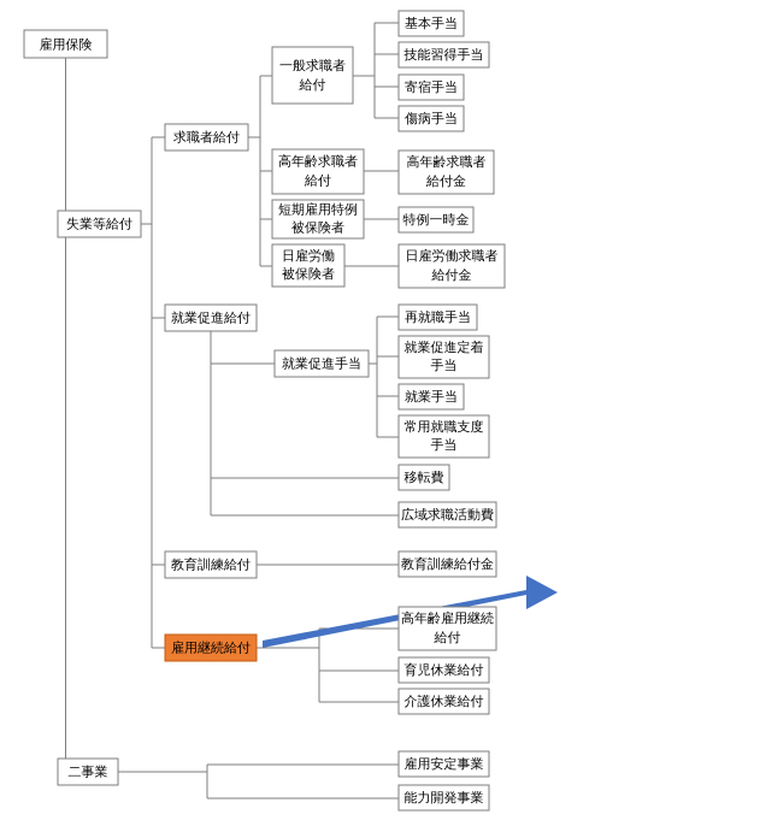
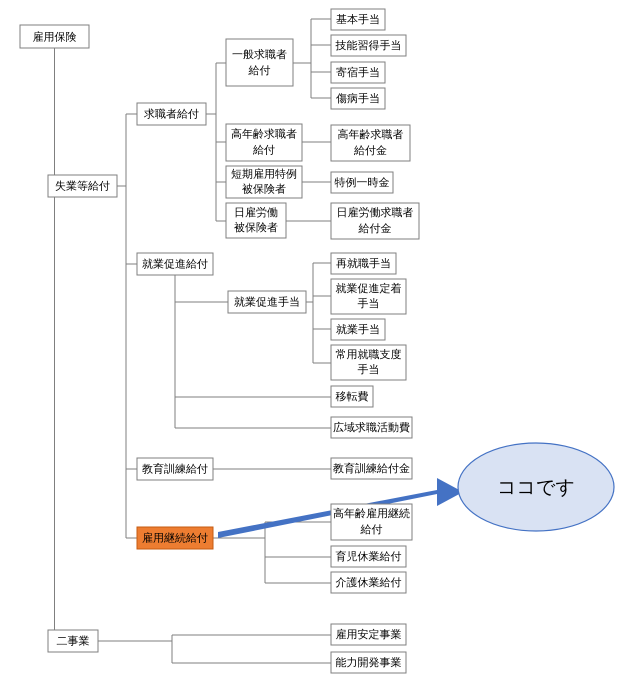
  雇用保険
  失業等給付
  二事業
  求職者給付
  就業促進給付
  教育訓練給付
  雇用継続給付
  一般求職者
  給付
  高年齢求職者
  給付
  短期雇用特例
  被保険者
  日雇労働
  被保険者
  就業促進手当
  基本手当
  技能習得手当
  寄宿手当
  傷病手当
  高年齢求職者
  給付金
  特例一時金
  日雇労働求職者
  給付金
  再就職手当
  就業促進定着
  手当
  就業手当
  常用就職支度
  手当
  移転費
  広域求職活動費
  教育訓練給付金
  高年齢雇用継続
  給付
  育児休業給付
  介護休業給付
  雇用安定事業
  能力開発事業
+ ココです
